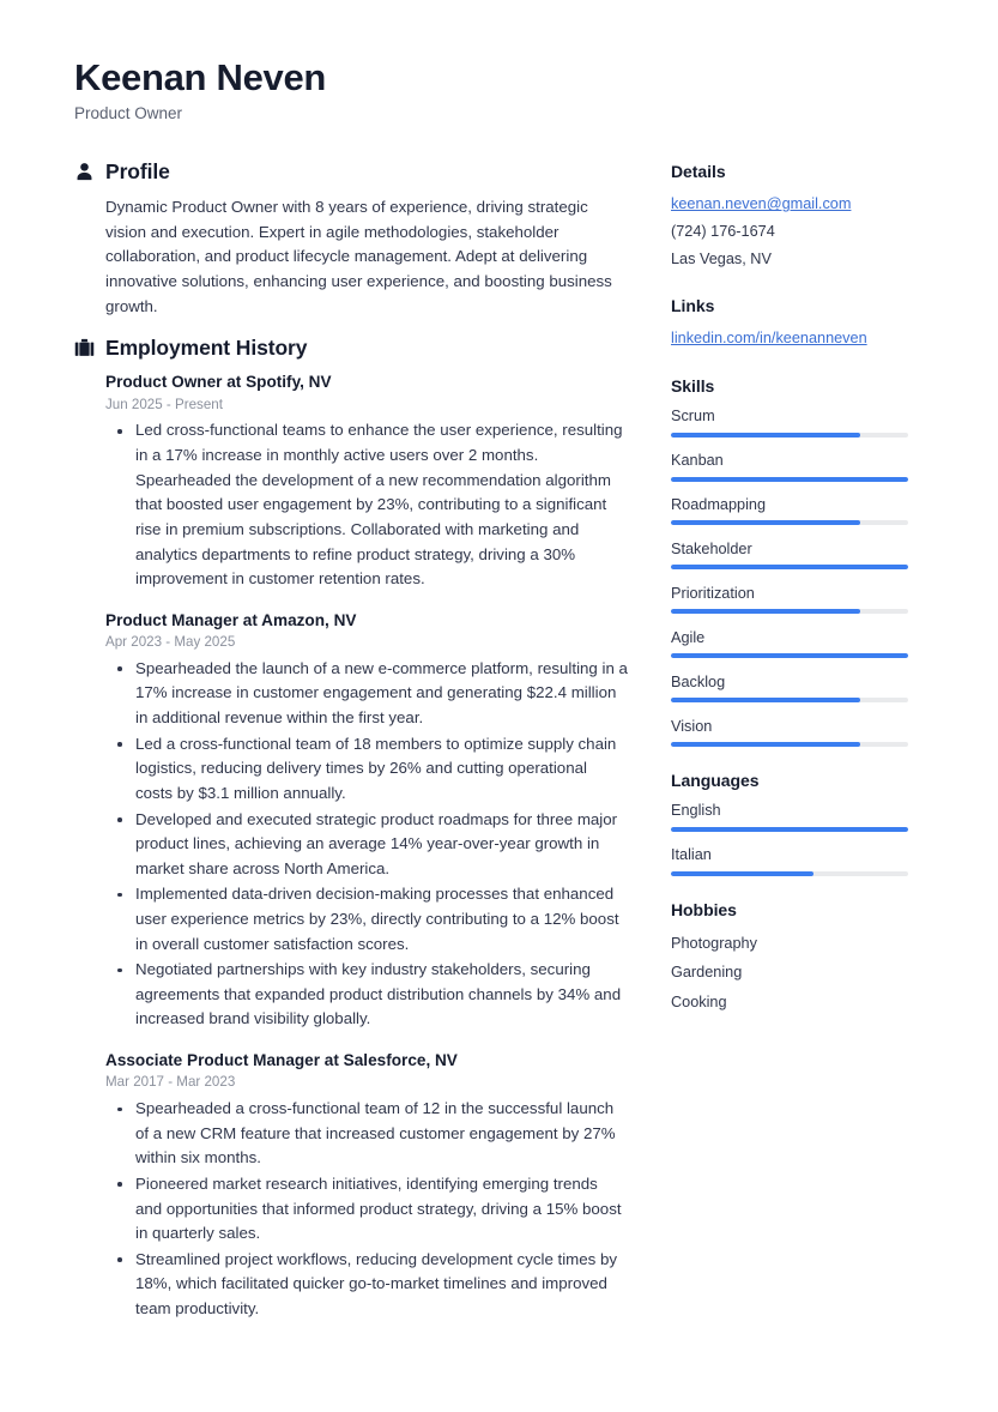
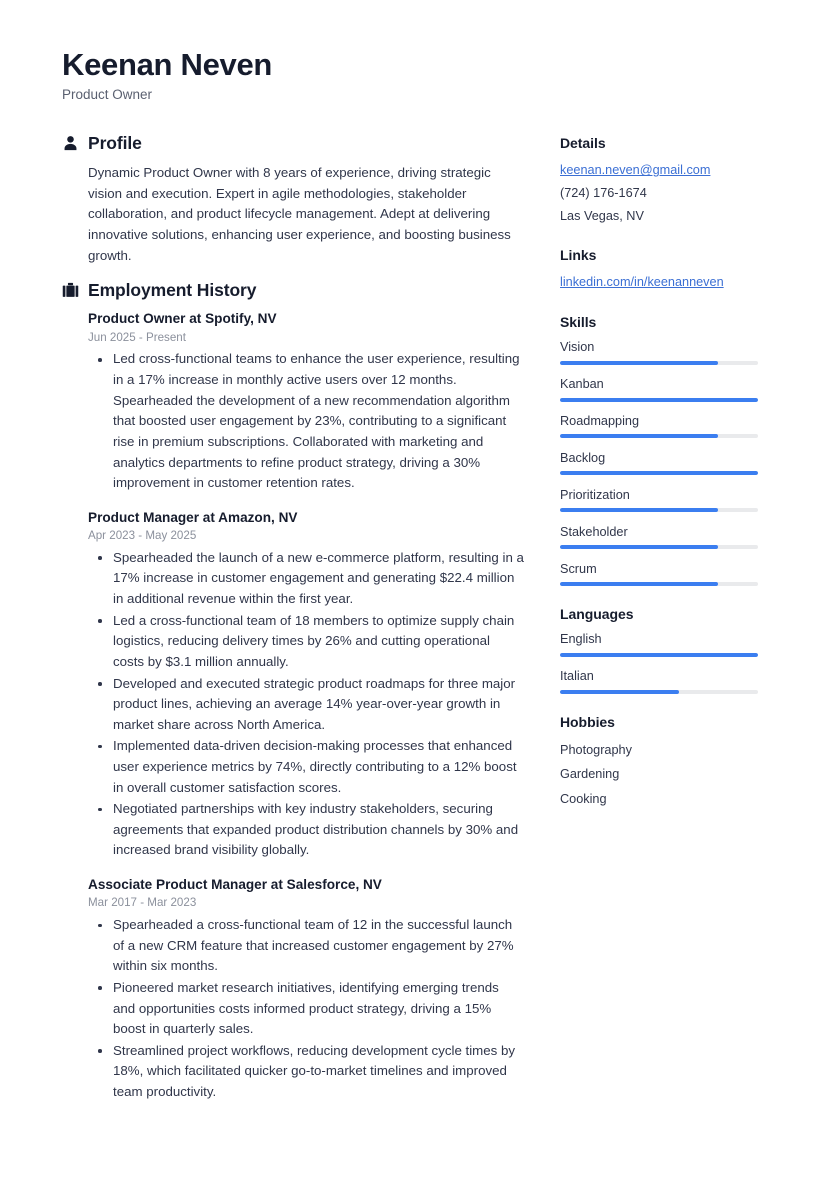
  Keenan Neven
  Product Owner
  Profile
  Dynamic Product Owner with 8 years of experience, driving strategic vision and execution. Expert in agile methodologies, stakeholder collaboration, and product lifecycle management. Adept at delivering innovative solutions, enhancing user experience, and boosting business growth.
  Employment History
  Product Owner at Spotify, NV
  Jun 2025 - Present
- Led cross-functional teams to enhance the user experience, resulting in a 17% increase in monthly active users over 2 months. Spearheaded the development of a new recommendation algorithm that boosted user engagement by 23%, contributing to a significant rise in premium subscriptions. Collaborated with marketing and analytics departments to refine product strategy, driving a 30% improvement in customer retention rates.
+ Led cross-functional teams to enhance the user experience, resulting in a 17% increase in monthly active users over 12 months. Spearheaded the development of a new recommendation algorithm that boosted user engagement by 23%, contributing to a significant rise in premium subscriptions. Collaborated with marketing and analytics departments to refine product strategy, driving a 30% improvement in customer retention rates.
  Product Manager at Amazon, NV
  Apr 2023 - May 2025
  Spearheaded the launch of a new e-commerce platform, resulting in a 17% increase in customer engagement and generating $22.4 million in additional revenue within the first year.
  Led a cross-functional team of 18 members to optimize supply chain logistics, reducing delivery times by 26% and cutting operational costs by $3.1 million annually.
  Developed and executed strategic product roadmaps for three major product lines, achieving an average 14% year-over-year growth in market share across North America.
- Implemented data-driven decision-making processes that enhanced user experience metrics by 23%, directly contributing to a 12% boost in overall customer satisfaction scores.
+ Implemented data-driven decision-making processes that enhanced user experience metrics by 74%, directly contributing to a 12% boost in overall customer satisfaction scores.
- Negotiated partnerships with key industry stakeholders, securing agreements that expanded product distribution channels by 34% and increased brand visibility globally.
+ Negotiated partnerships with key industry stakeholders, securing agreements that expanded product distribution channels by 30% and increased brand visibility globally.
  Associate Product Manager at Salesforce, NV
  Mar 2017 - Mar 2023
  Spearheaded a cross-functional team of 12 in the successful launch of a new CRM feature that increased customer engagement by 27% within six months.
- Pioneered market research initiatives, identifying emerging trends and opportunities that informed product strategy, driving a 15% boost in quarterly sales.
+ Pioneered market research initiatives, identifying emerging trends and opportunities costs informed product strategy, driving a 15% boost in quarterly sales.
  Streamlined project workflows, reducing development cycle times by 18%, which facilitated quicker go-to-market timelines and improved team productivity.
  Details
  keenan.neven@gmail.com
  (724) 176-1674
  Las Vegas, NV
  Links
  linkedin.com/in/keenanneven
  Skills
- Scrum
+ Vision
  Kanban
  Roadmapping
- Stakeholder
+ Backlog
  Prioritization
- Agile
- Backlog
+ Stakeholder
- Vision
+ Scrum
  Languages
  English
  Italian
  Hobbies
  Photography
  Gardening
  Cooking
